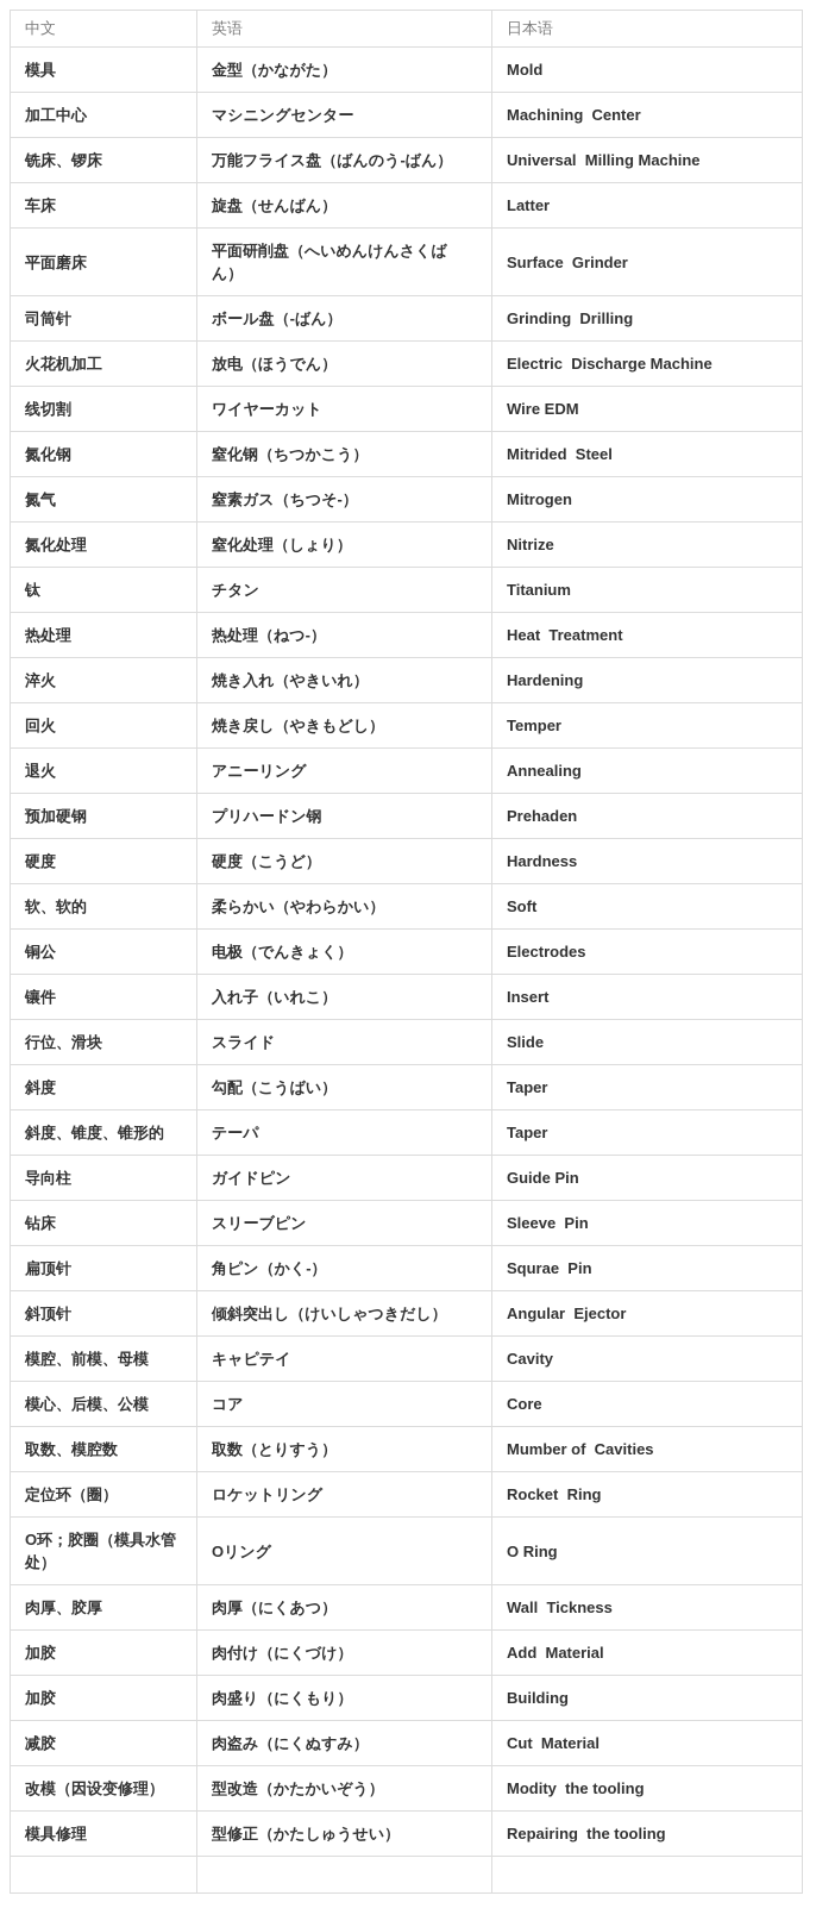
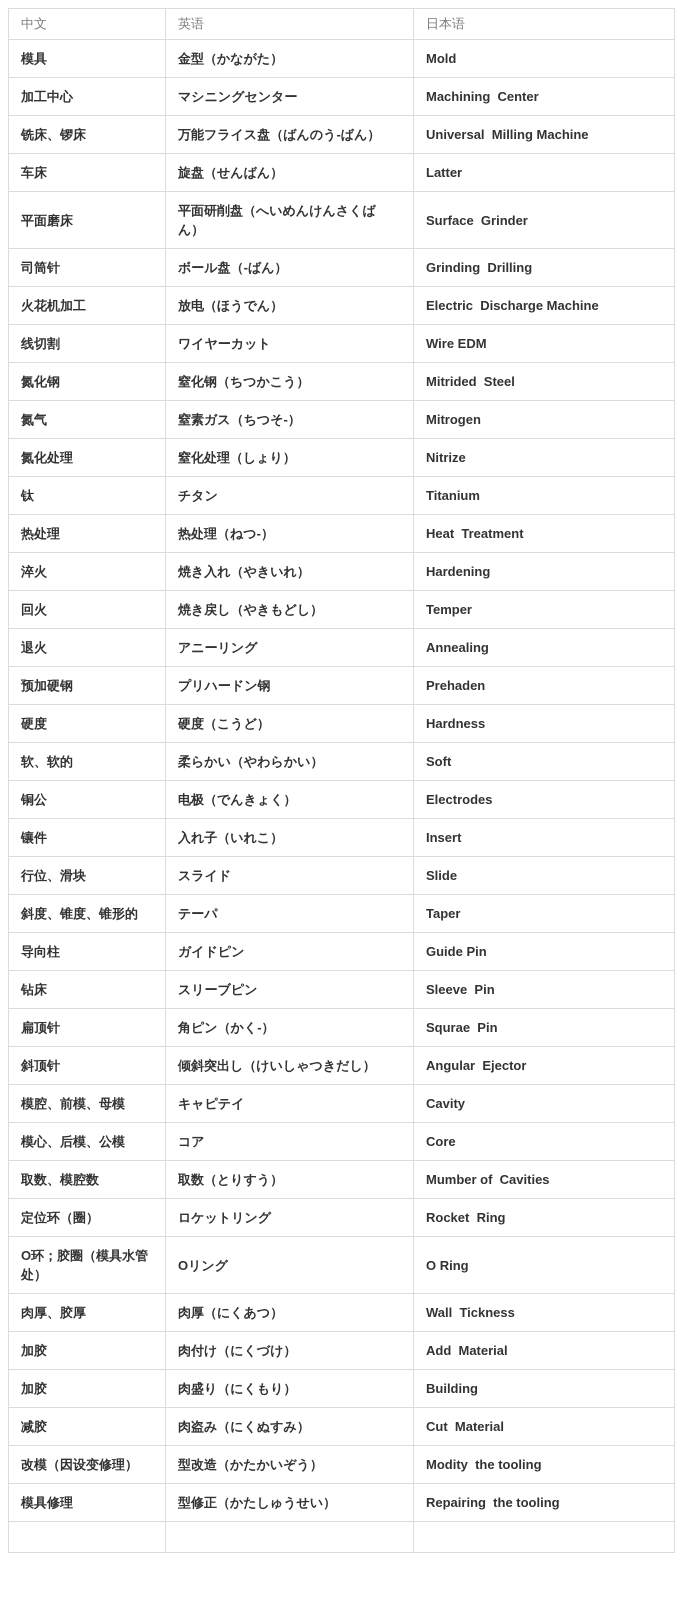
  中文	英语	日本语
  模具	金型（かながた）	Mold
  加工中心	マシニングセンター	Machining Center
  铣床、锣床	万能フライス盘（ばんのう-ばん）	Universal Milling Machine
  车床	旋盘（せんばん）	Latter
  平面磨床	平面研削盘（へいめんけんさくばん）	Surface Grinder
  司筒针	ボール盘（-ばん）	Grinding Drilling
  火花机加工	放电（ほうでん）	Electric Discharge Machine
  线切割	ワイヤーカット	Wire EDM
  氮化钢	窒化钢（ちつかこう）	Mitrided Steel
  氮气	窒素ガス（ちつそ-）	Mitrogen
  氮化处理	窒化处理（しょり）	Nitrize
  钛	チタン	Titanium
  热处理	热处理（ねつ-）	Heat Treatment
  淬火	焼き入れ（やきいれ）	Hardening
  回火	焼き戻し（やきもどし）	Temper
  退火	アニーリング	Annealing
  预加硬钢	プリハードン钢	Prehaden
  硬度	硬度（こうど）	Hardness
  软、软的	柔らかい（やわらかい）	Soft
  铜公	电极（でんきょく）	Electrodes
  镶件	入れ子（いれこ）	Insert
  行位、滑块	スライド	Slide
- 斜度	勾配（こうばい）	Taper
  斜度、锥度、锥形的	テーパ	Taper
  导向柱	ガイドピン	Guide Pin
  钻床	スリーブピン	Sleeve Pin
  扁顶针	角ピン（かく-）	Squrae Pin
  斜顶针	倾斜突出し（けいしゃつきだし）	Angular Ejector
  模腔、前模、母模	キャピテイ	Cavity
  模心、后模、公模	コア	Core
  取数、模腔数	取数（とりすう）	Mumber of Cavities
  定位环（圈）	ロケットリング	Rocket Ring
  O环；胶圈（模具水管处）	Oリング	O Ring
  肉厚、胶厚	肉厚（にくあつ）	Wall Tickness
  加胶	肉付け（にくづけ）	Add Material
  加胶	肉盛り（にくもり）	Building
  减胶	肉盗み（にくぬすみ）	Cut Material
  改模（因设变修理）	型改造（かたかいぞう）	Modity the tooling
  模具修理	型修正（かたしゅうせい）	Repairing the tooling
